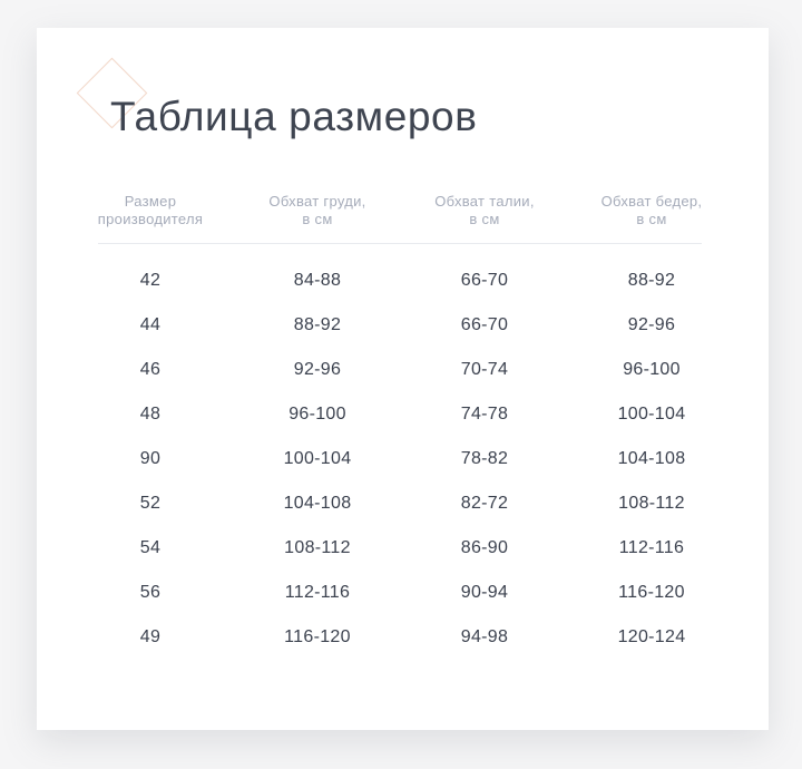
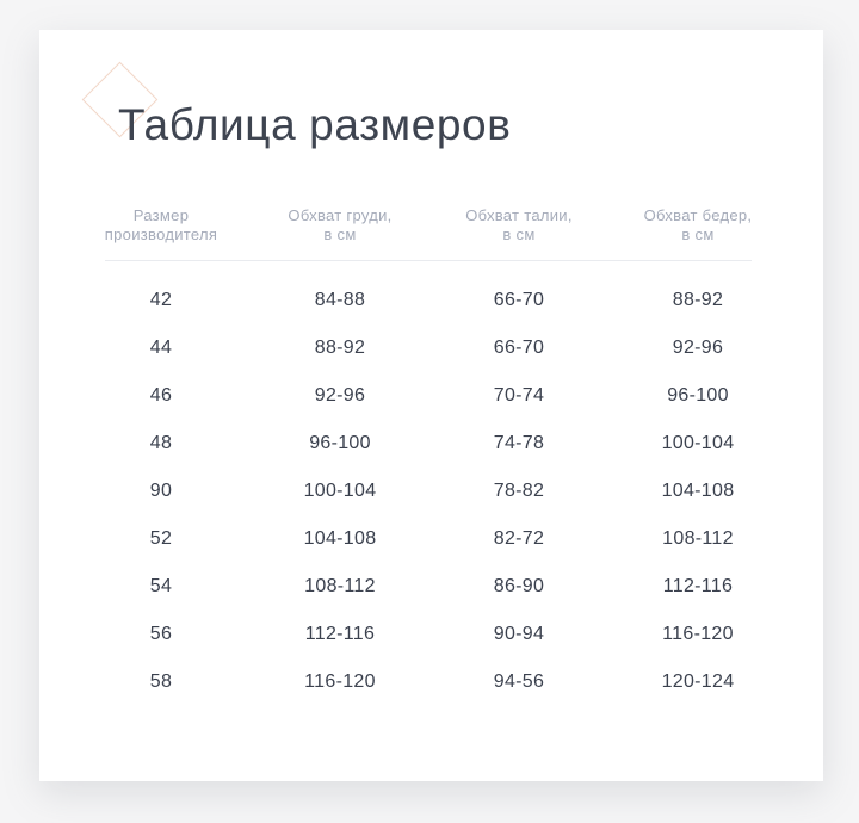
  Таблица размеров
  Размер
  производителя
  Обхват груди,
  в см
  Обхват талии,
  в см
  Обхват бедер,
  в см
  42
  84-88
  66-70
  88-92
  44
  88-92
  66-70
  92-96
  46
  92-96
  70-74
  96-100
  48
  96-100
  74-78
  100-104
  90
  100-104
  78-82
  104-108
  52
  104-108
  82-72
  108-112
  54
  108-112
  86-90
  112-116
  56
  112-116
  90-94
  116-120
- 49
+ 58
  116-120
- 94-98
+ 94-56
  120-124
